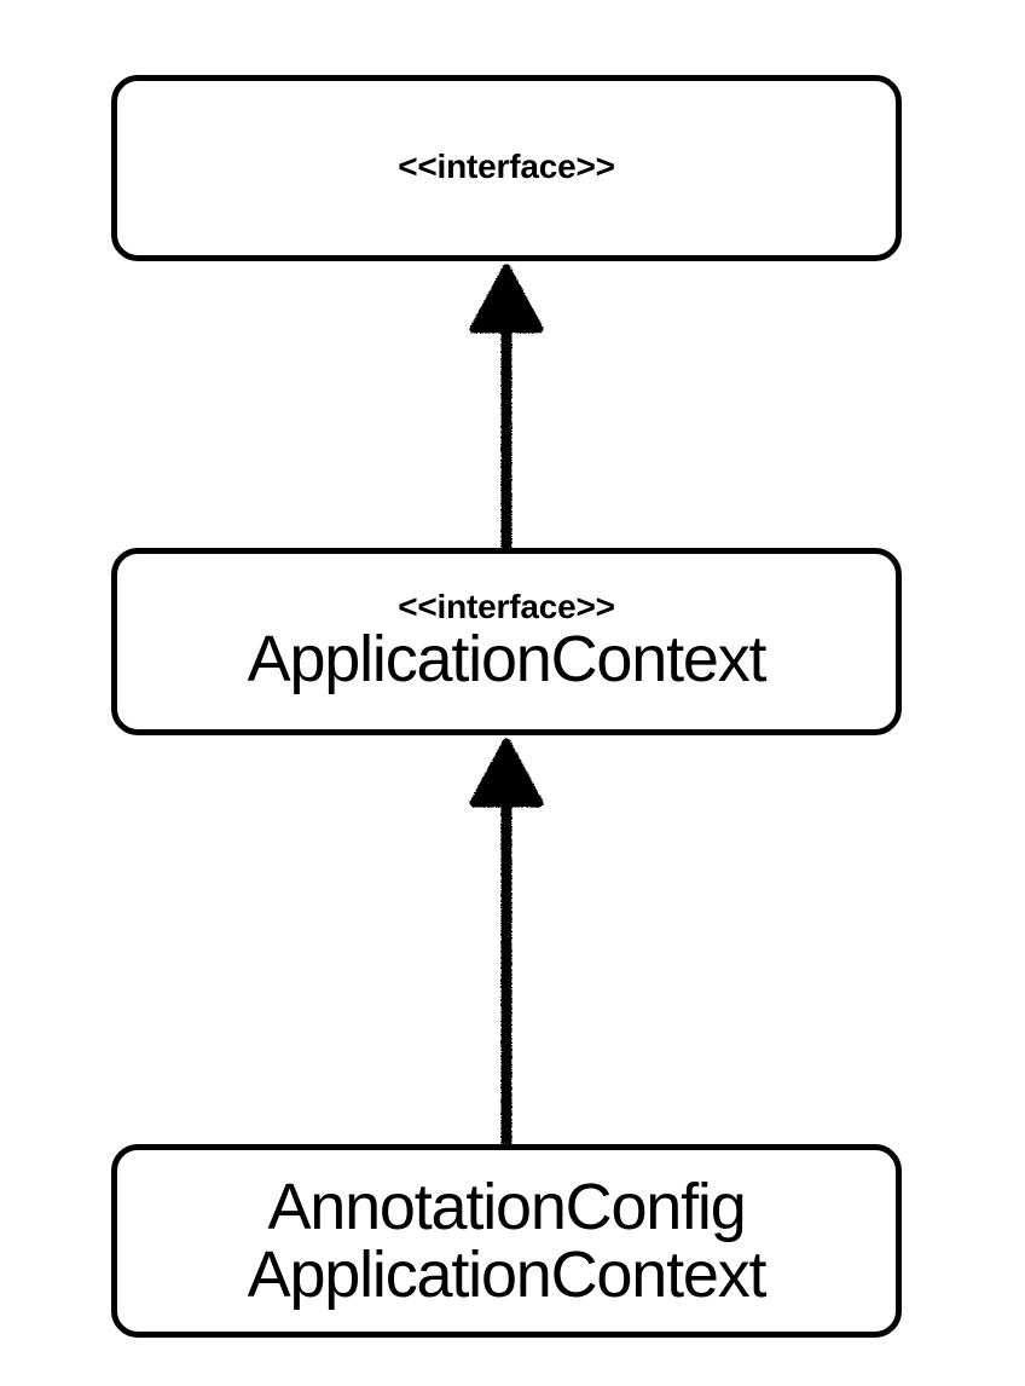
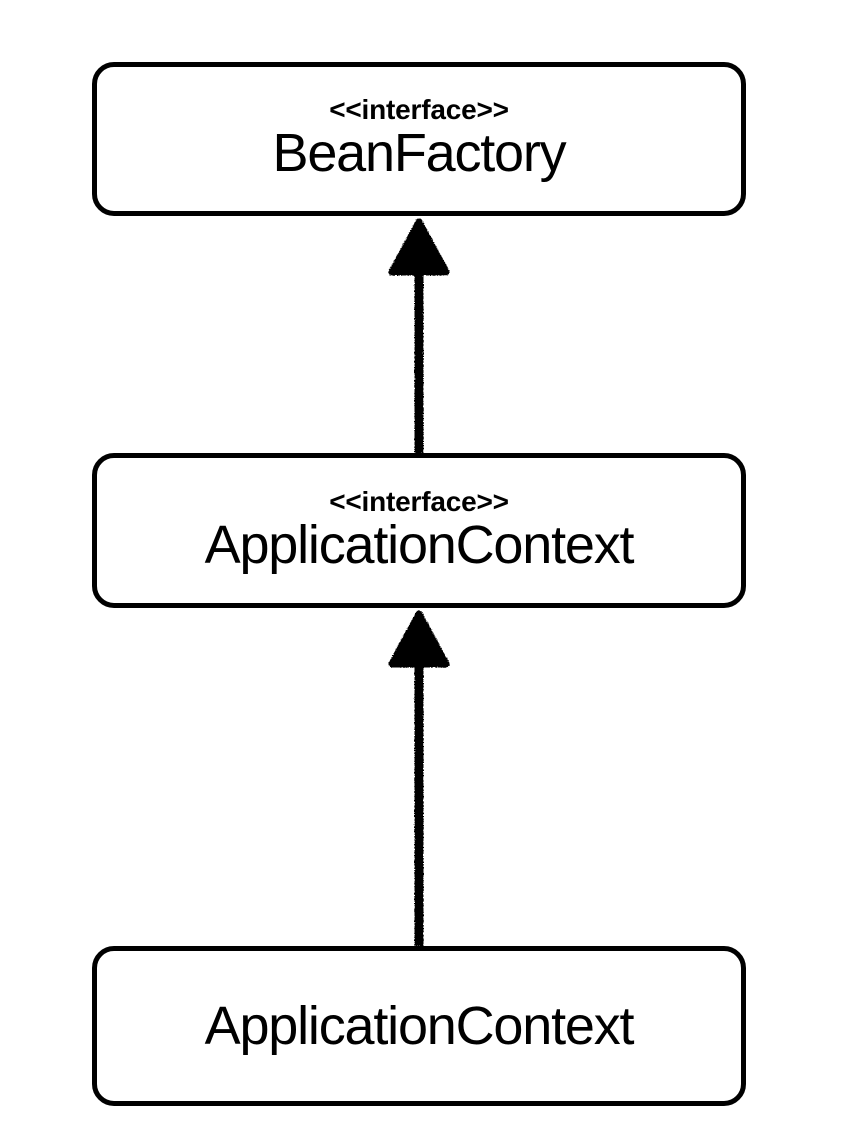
  <<interface>>
+ BeanFactory
  <<interface>>
  ApplicationContext
- AnnotationConfig
  ApplicationContext
